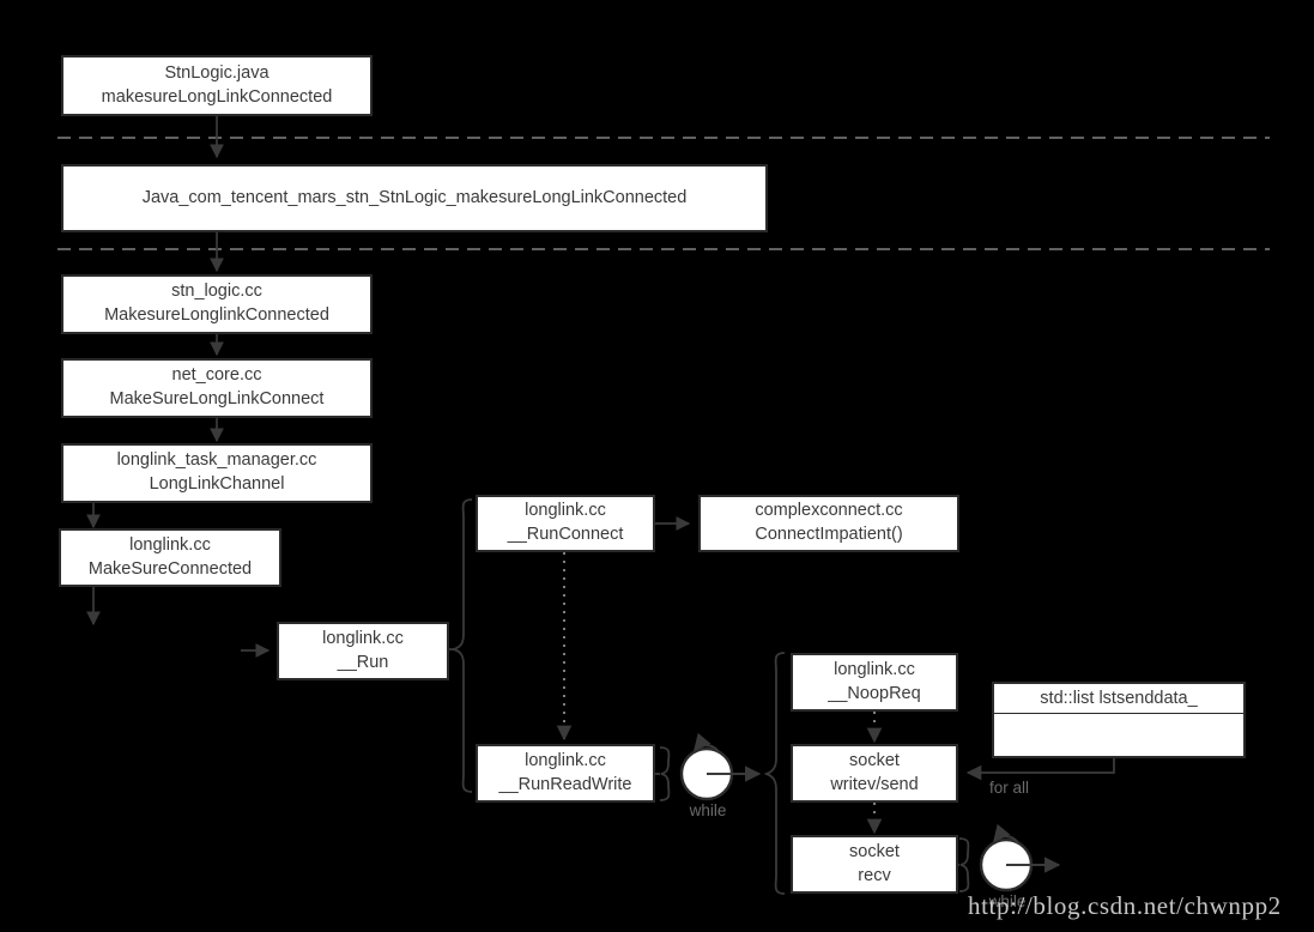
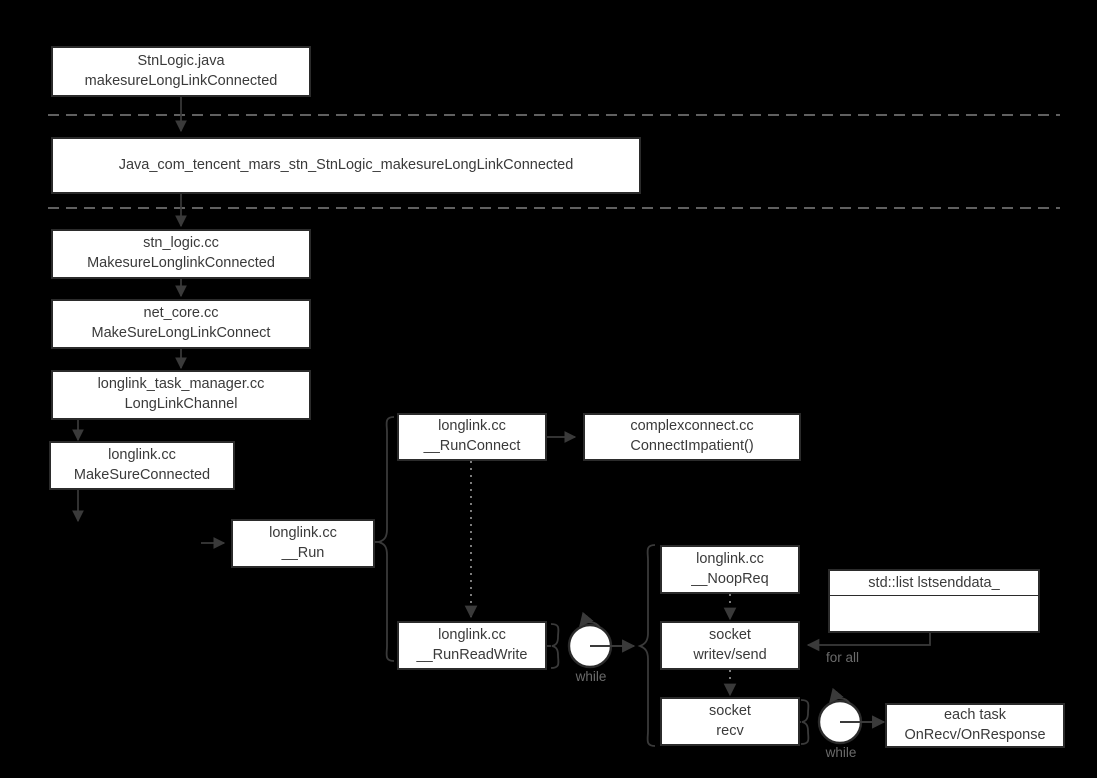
  StnLogic.java
  makesureLongLinkConnected
  Java_com_tencent_mars_stn_StnLogic_makesureLongLinkConnected
  stn_logic.cc
  MakesureLonglinkConnected
  net_core.cc
  MakeSureLongLinkConnect
  longlink_task_manager.cc
  LongLinkChannel
  longlink.cc
  MakeSureConnected
  longlink.cc
  __Run
  longlink.cc
  __RunConnect
  complexconnect.cc
  ConnectImpatient()
  longlink.cc
  __RunReadWrite
  longlink.cc
  __NoopReq
  socket
  writev/send
  socket
  recv
+ each task
+ OnRecv/OnResponse
  std::list lstsenddata_
  while
  while
  for all
- http://blog.csdn.net/chwnpp2
